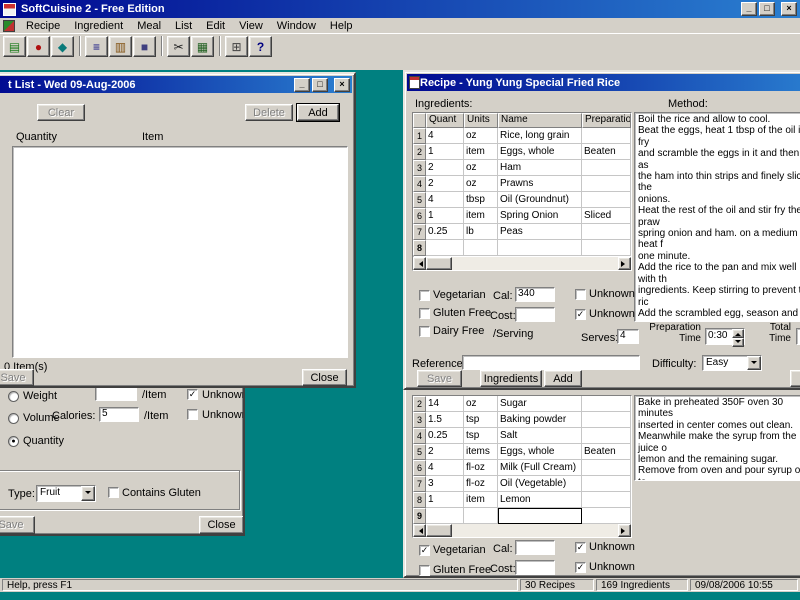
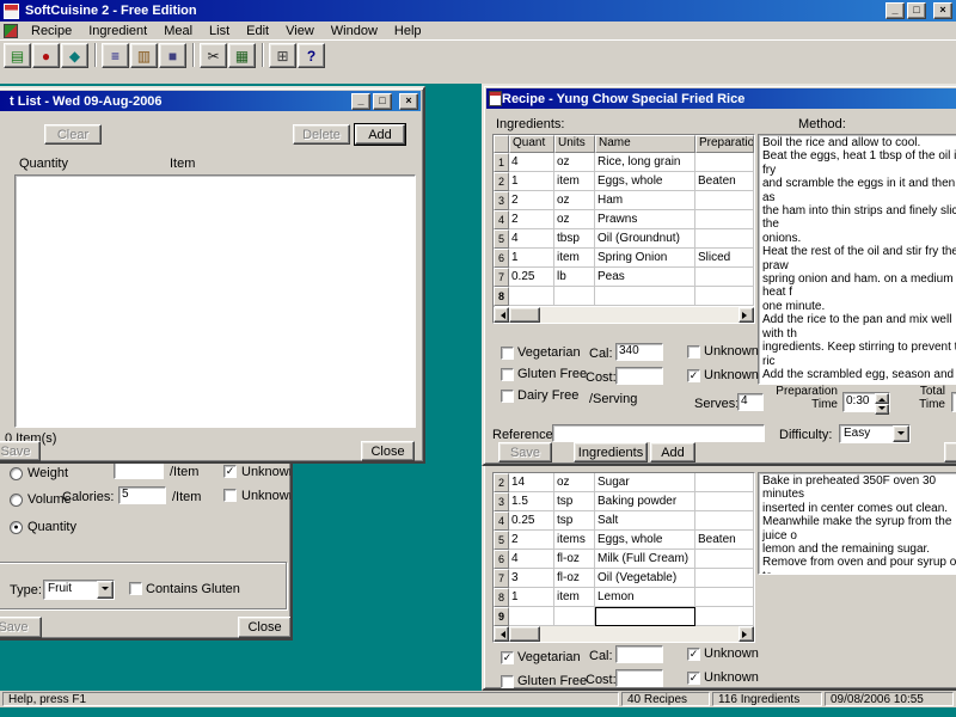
  Weight
  /Item
  ✓
  Unknow
  Volume
  Calories:
  5
  /Item
  Unknow
  Quantity
  Type:
  Fruit
  Contains Gluten
  Save
  Close
  t List - Wed 09-Aug-2006
  _
  □
  ×
  Clear
  Delete
  Add
  Quantity
  Item
  0 Item(s)
  Save
  Close
  2
  14
  oz
  Sugar
  3
  1.5
  tsp
  Baking powder
  4
  0.25
  tsp
  Salt
  5
  2
  items
  Eggs, whole
  Beaten
  6
  4
  fl-oz
  Milk (Full Cream)
  7
  3
  fl-oz
  Oil (Vegetable)
  8
  1
  item
  Lemon
  9
  Bake in preheated 350F oven 30 minutes
  inserted in center comes out clean.
  Meanwhile make the syrup from the juice o
  lemon and the remaining sugar.
  Remove from oven and pour syrup o
  ✓
  Vegetarian
  Gluten Free
  Cal:
  ✓
  Unknown
  Cost
  ✓
  Unknown
- Recipe - Yung Yung Special Fried Rice
+ Recipe - Yung Chow Special Fried Rice
  Ingredients:
  Method:
  Quant
  Units
  Name
  Preparatio
  1
  4
  oz
  Rice, long grain
  2
  1
  item
  Eggs, whole
  Beaten
  3
  2
  oz
  Ham
  4
  2
  oz
  Prawns
  5
  4
  tbsp
  Oil (Groundnut)
  6
  1
  item
  Spring Onion
  Sliced
  7
  0.25
  lb
  Peas
  8
  Boil the rice and allow to cool.
  Beat the eggs, heat 1 tbsp of the oil i fry
  and scramble the eggs in it and then as
  the ham into thin strips and finely slic the
  onions.
  Heat the rest of the oil and stir fry the praw
  spring onion and ham. on a medium heat f
  one minute.
  Add the rice to the pan and mix well with th
  ingredients. Keep stirring to prevent ric
  Add the scrambled egg, season and
  Vegetarian
  Gluten Free
  Dairy Free
  Cal:
  340
  Unknown
  Cost
  ✓
  Unknown
  /Serving
  Serves
  4
  Preparation
  Time
  0:30
  Total
  Time
  Reference
  Difficulty:
  Easy
  Save
  Ingredients
  Add
  SoftCuisine 2 - Free Edition
  _
  □
  ×
  Recipe
  Ingredient
  Meal
  List
  Edit
  View
  Window
  Help
  ▤
  ●
  ◆
  ≡
  ▥
  ■
  ✂
  ▦
  ⊞
  ?
  Help, press F1
- 30 Recipes
+ 40 Recipes
- 169 Ingredients
+ 116 Ingredients
  09/08/2006 10:55
